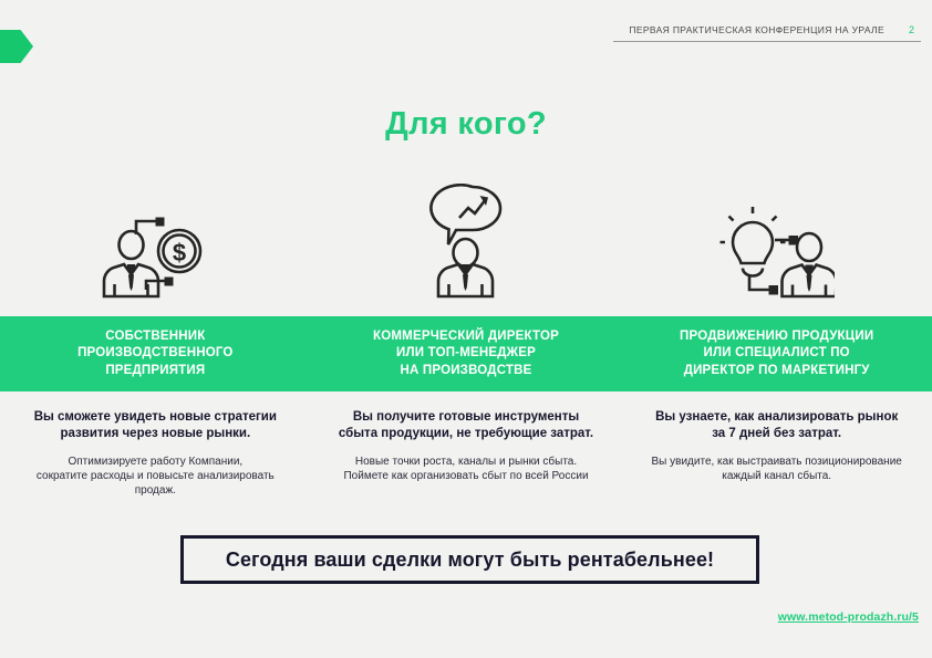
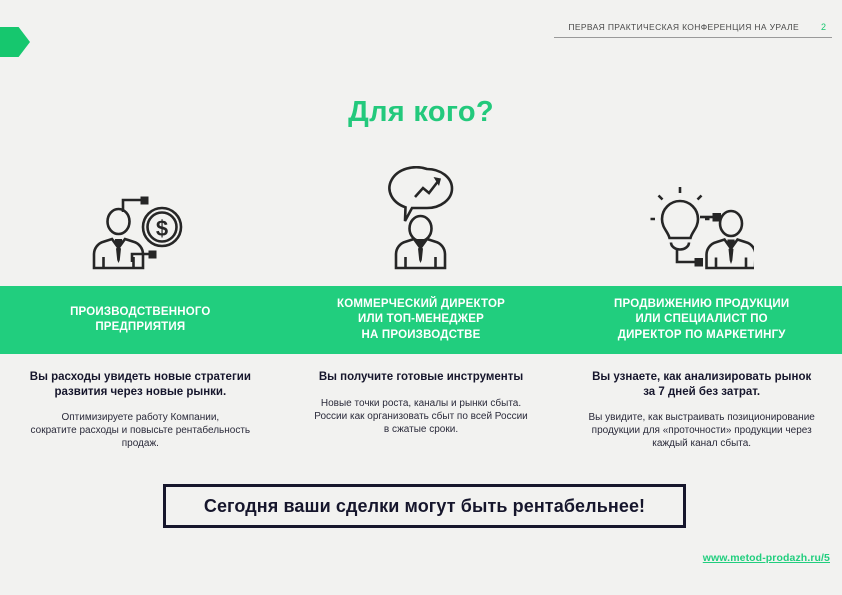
  ПЕРВАЯ ПРАКТИЧЕСКАЯ КОНФЕРЕНЦИЯ НА УРАЛЕ
  2
  Для кого?
  $
- СОБСТВЕННИК
  ПРОИЗВОДСТВЕННОГО
  ПРЕДПРИЯТИЯ
  КОММЕРЧЕСКИЙ ДИРЕКТОР
  ИЛИ ТОП-МЕНЕДЖЕР
  НА ПРОИЗВОДСТВЕ
  ПРОДВИЖЕНИЮ ПРОДУКЦИИ
  ИЛИ СПЕЦИАЛИСТ ПО
  ДИРЕКТОР ПО МАРКЕТИНГУ
- Вы сможете увидеть новые стратегии
+ Вы расходы увидеть новые стратегии
  развития через новые рынки.
  Оптимизируете работу Компании,
- сократите расходы и повысьте анализировать
+ сократите расходы и повысьте рентабельность
  продаж.
  Вы получите готовые инструменты
- сбыта продукции, не требующие затрат.
  Новые точки роста, каналы и рынки сбыта.
- Поймете как организовать сбыт по всей России
+ России как организовать сбыт по всей России
+ в сжатые сроки.
  Вы узнаете, как анализировать рынок
  за 7 дней без затрат.
  Вы увидите, как выстраивать позиционирование
+ продукции для «проточности» продукции через
  каждый канал сбыта.
  Сегодня ваши сделки могут быть рентабельнее!
  www.metod-prodazh.ru/5
